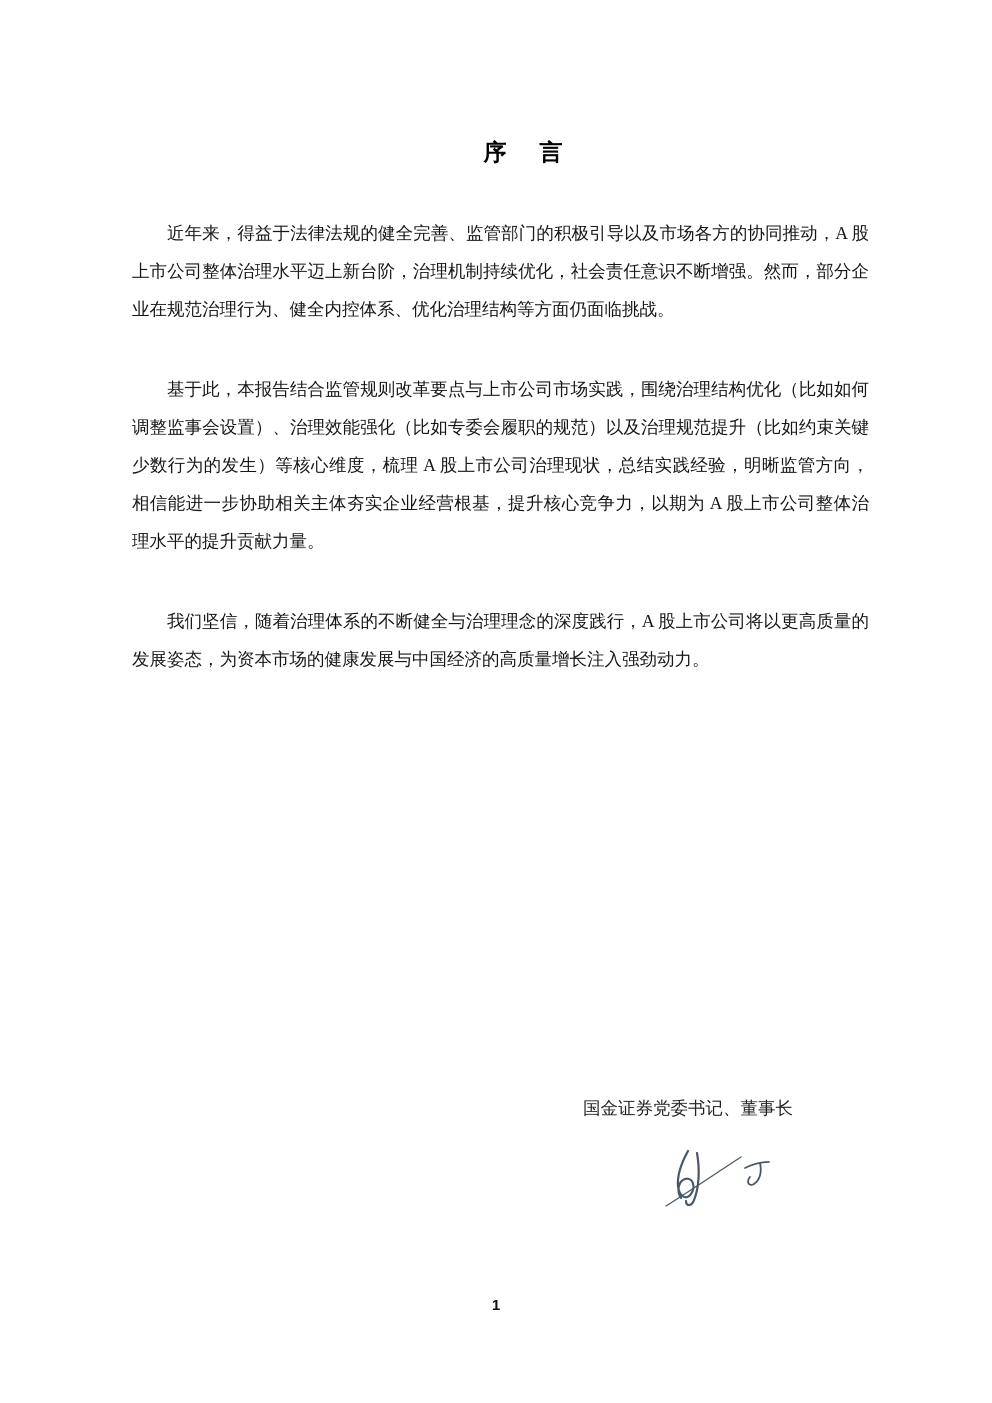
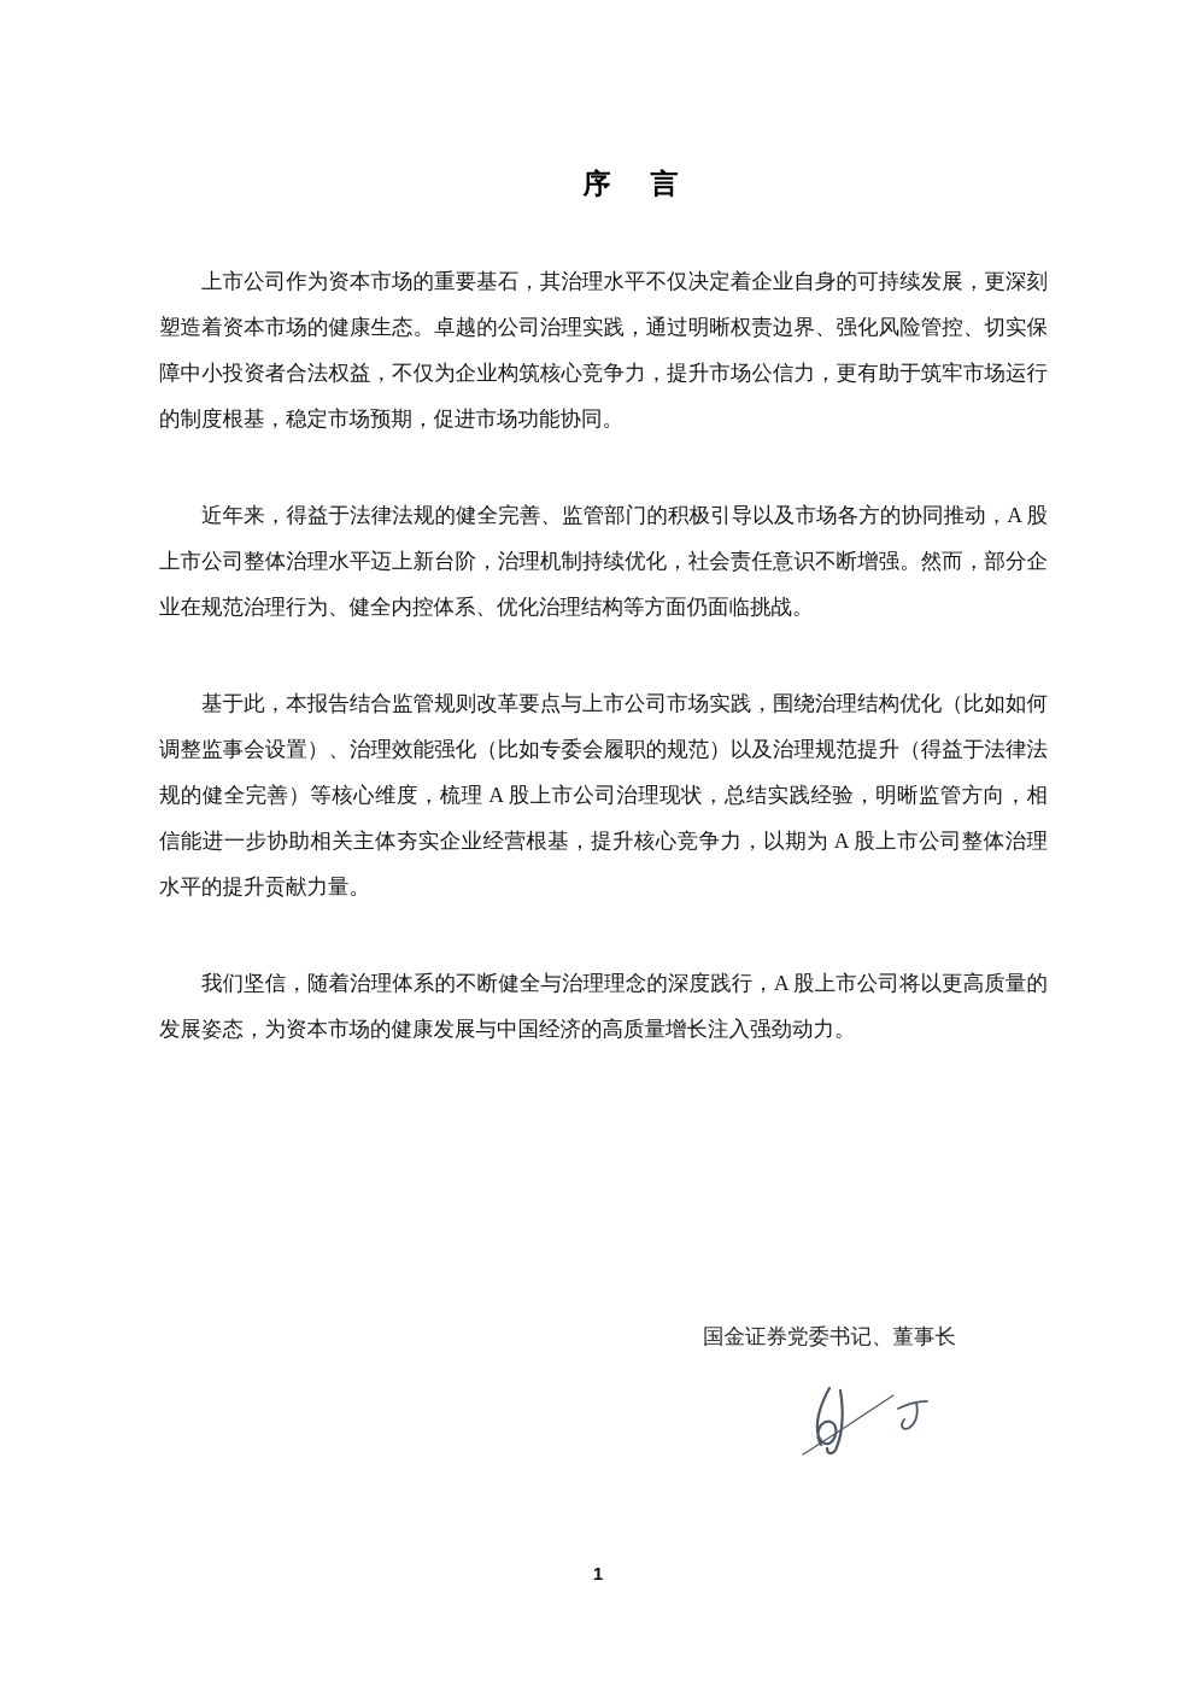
  序 言
+ 上市公司作为资本市场的重要基石，其治理水平不仅决定着企业自身的可持续发展，更深刻塑造着资本市场的健康生态。卓越的公司治理实践，通过明晰权责边界、强化风险管控、切实保障中小投资者合法权益，不仅为企业构筑核心竞争力，提升市场公信力，更有助于筑牢市场运行的制度根基，稳定市场预期，促进市场功能协同。
  近年来，得益于法律法规的健全完善、监管部门的积极引导以及市场各方的协同推动，A 股上市公司整体治理水平迈上新台阶，治理机制持续优化，社会责任意识不断增强。然而，部分企业在规范治理行为、健全内控体系、优化治理结构等方面仍面临挑战。
- 基于此，本报告结合监管规则改革要点与上市公司市场实践，围绕治理结构优化（比如如何调整监事会设置）、治理效能强化（比如专委会履职的规范）以及治理规范提升（比如约束关键少数行为的发生）等核心维度，梳理 A 股上市公司治理现状，总结实践经验，明晰监管方向，相信能进一步协助相关主体夯实企业经营根基，提升核心竞争力，以期为 A 股上市公司整体治理水平的提升贡献力量。
+ 基于此，本报告结合监管规则改革要点与上市公司市场实践，围绕治理结构优化（比如如何调整监事会设置）、治理效能强化（比如专委会履职的规范）以及治理规范提升（得益于法律法规的健全完善）等核心维度，梳理 A 股上市公司治理现状，总结实践经验，明晰监管方向，相信能进一步协助相关主体夯实企业经营根基，提升核心竞争力，以期为 A 股上市公司整体治理水平的提升贡献力量。
  我们坚信，随着治理体系的不断健全与治理理念的深度践行，A 股上市公司将以更高质量的发展姿态，为资本市场的健康发展与中国经济的高质量增长注入强劲动力。
  国金证券党委书记、董事长
  1
